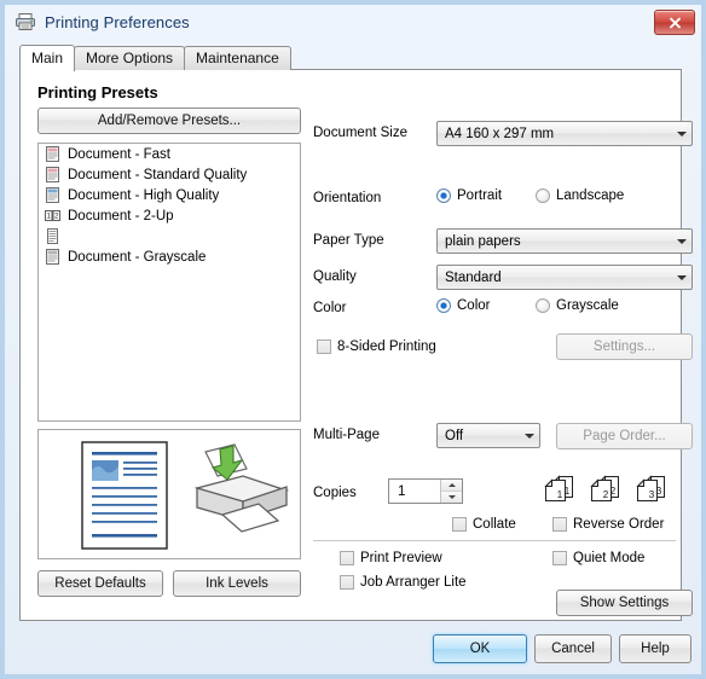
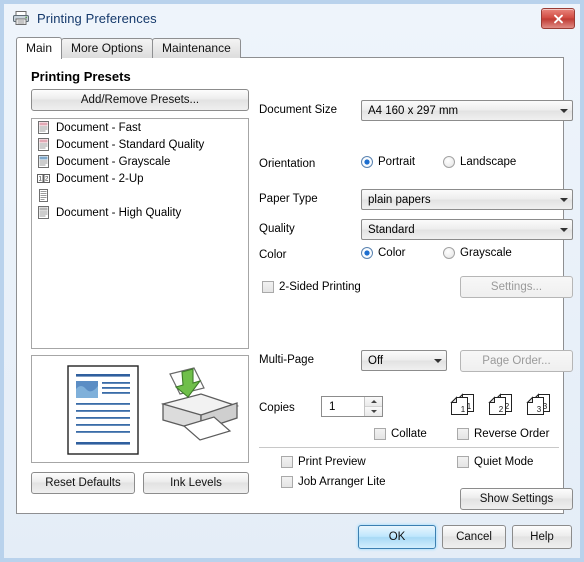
  Printing Preferences
  Main
  More Options
  Maintenance
  Printing Presets
  Add/Remove Presets...
  Document - Fast
  Document - Standard Quality
- Document - High Quality
+ Document - Grayscale
  Document - 2-Up
- Document - Grayscale
+ Document - High Quality
  Reset Defaults
  Ink Levels
  Document Size
  A4 160 x 297 mm
  Orientation
  Portrait
  Landscape
  Paper Type
  plain papers
  Quality
  Standard
  Color
  Color
  Grayscale
- 8-Sided Printing
+ 2-Sided Printing
  Settings...
  Multi-Page
  Off
  Page Order...
  Copies
  1
  1
  1
  2
  2
  3
  3
  Collate
  Reverse Order
  Print Preview
  Quiet Mode
  Job Arranger Lite
  Show Settings
  OK
  Cancel
  Help
